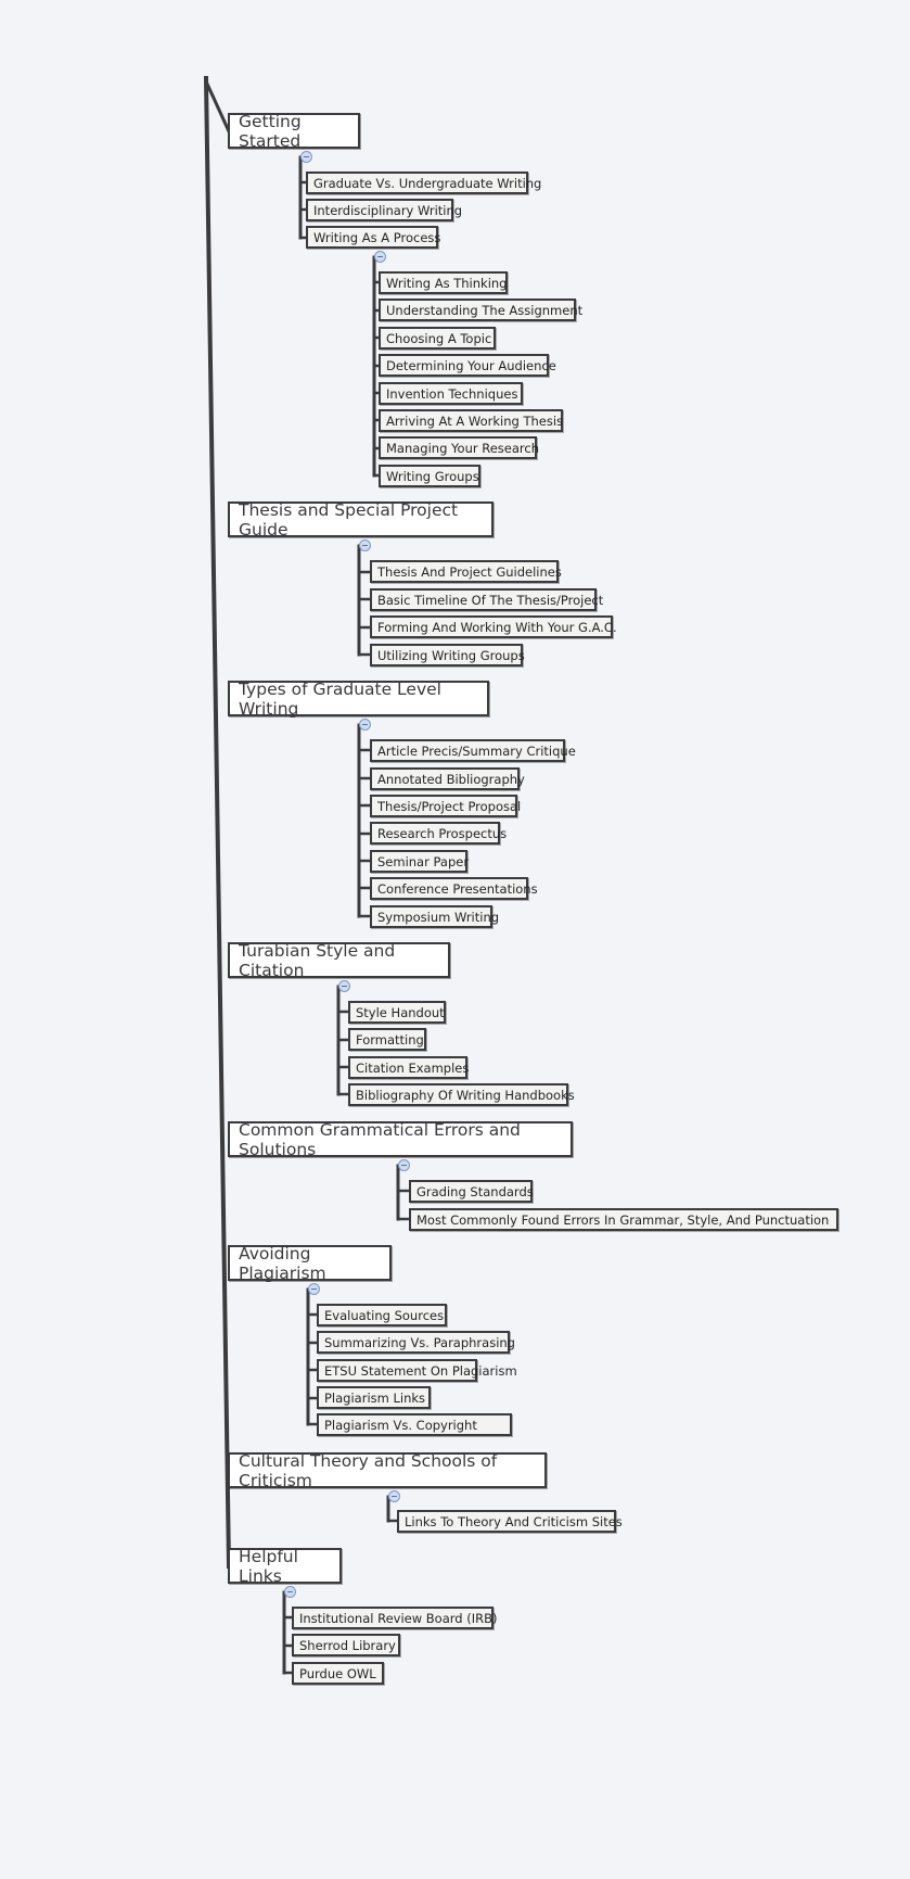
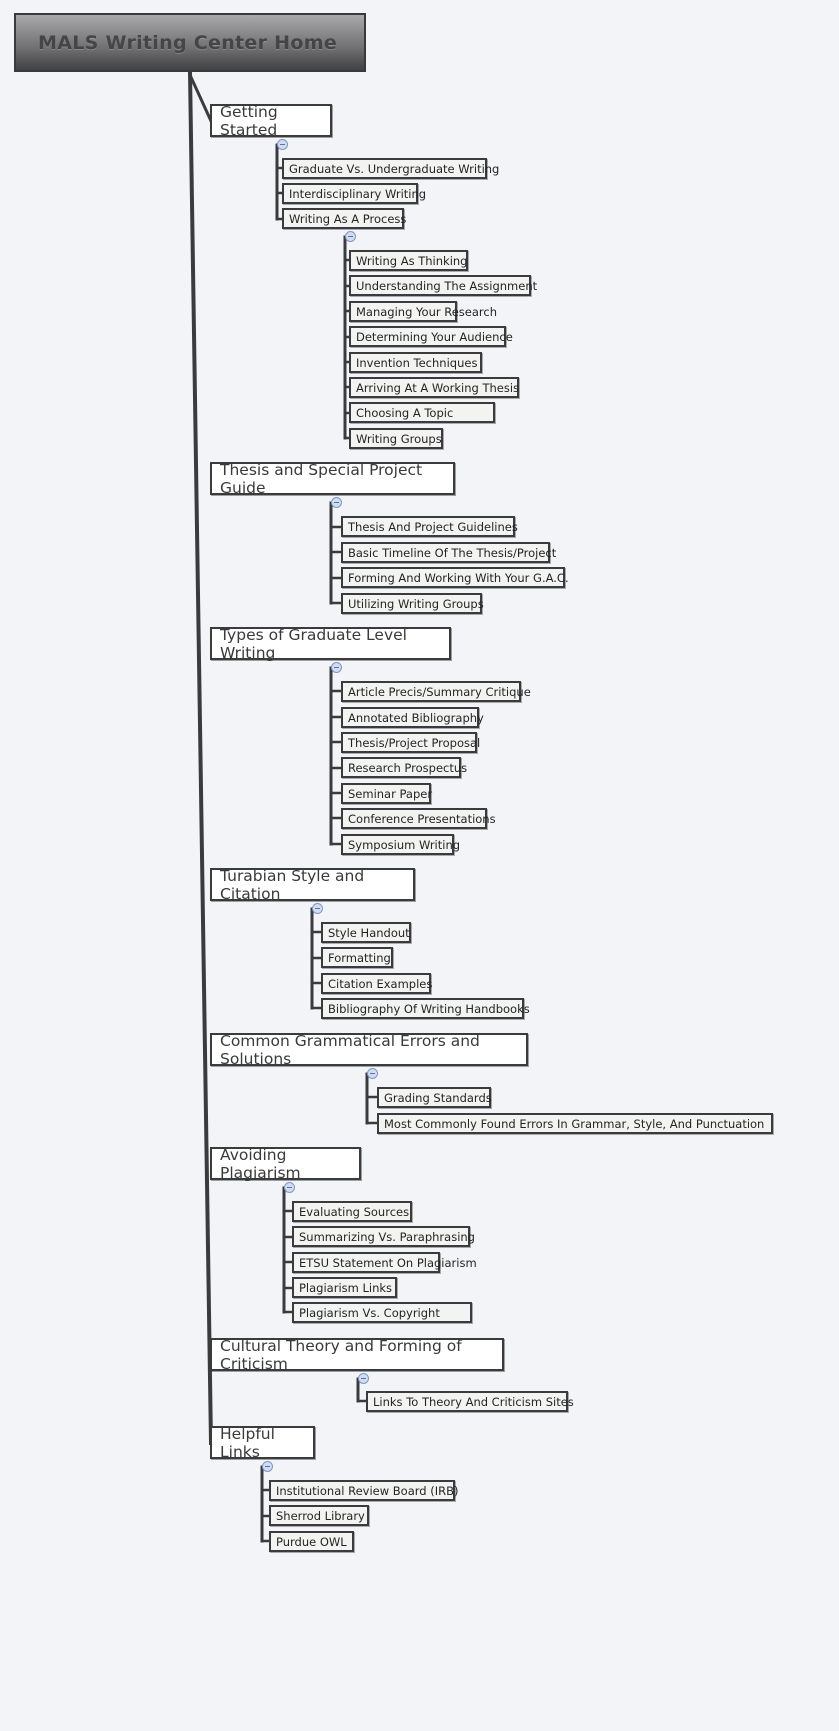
+ MALS Writing Center Home
  Getting Started
  Thesis and Special Project Guide
  Types of Graduate Level Writing
  Turabian Style and Citation
  Common Grammatical Errors and Solutions
  Avoiding Plagiarism
- Cultural Theory and Schools of Criticism
+ Cultural Theory and Forming of Criticism
  Helpful Links
  Graduate Vs. Undergraduate Writing
  Interdisciplinary Writing
  Writing As A Process
  Writing As Thinking
  Understanding The Assignment
- Choosing A Topic
+ Managing Your Research
  Determining Your Audience
  Invention Techniques
  Arriving At A Working Thesis
- Managing Your Research
+ Choosing A Topic
  Writing Groups
  Thesis And Project Guidelines
  Basic Timeline Of The Thesis/Project
  Forming And Working With Your G.A.C.
  Utilizing Writing Groups
  Article Precis/Summary Critique
  Annotated Bibliography
  Thesis/Project Proposal
  Research Prospectus
  Seminar Paper
  Conference Presentations
  Symposium Writing
  Style Handout
  Formatting
  Citation Examples
  Bibliography Of Writing Handbooks
  Grading Standards
  Most Commonly Found Errors In Grammar, Style, And Punctuation
  Evaluating Sources
  Summarizing Vs. Paraphrasing
  ETSU Statement On Plagiarism
  Plagiarism Links
  Plagiarism Vs. Copyright
  Links To Theory And Criticism Sites
  Institutional Review Board (IRB)
  Sherrod Library
  Purdue OWL
